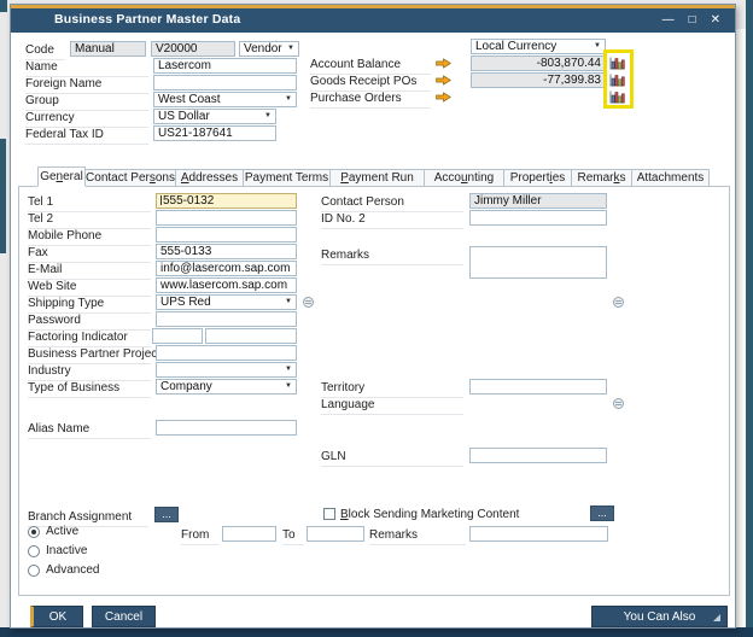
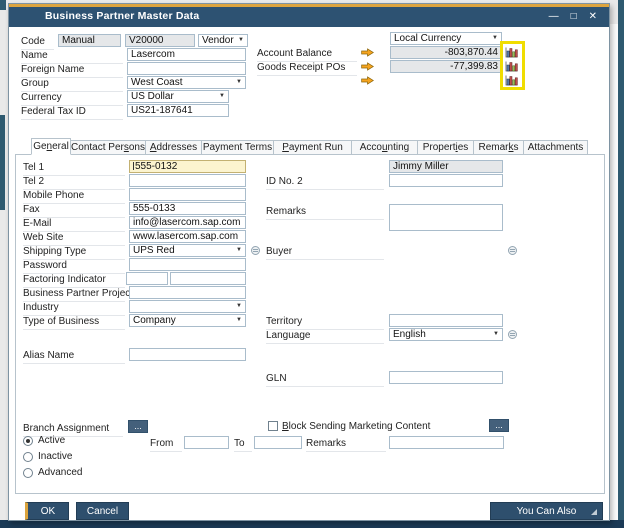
  Business Partner Master Data
  —
  □
  ✕
  Code
  Manual
  V20000
  Vendor
  Name
  Lasercom
  Foreign Name
  Group
  West Coast
  Currency
  US Dollar
  Federal Tax ID
  US21-187641
  Local Currency
  Account Balance
  -803,870.44
  Goods Receipt POs
  -77,399.83
- Purchase Orders
  Ge
  n
  eral
  Contact Per
  s
  ons
  A
  ddresses
  Payment Terms
  P
  ayment Run
  Acco
  u
  nting
  Propert
  i
  es
  Remar
  k
  s
  Attachments
  Tel 1
  555-0132
  Tel 2
  Mobile Phone
  Fax
  555-0133
  E-Mail
  info@lasercom.sap.com
  Web Site
  www.lasercom.sap.com
  Shipping Type
  UPS Red
  Password
  Factoring Indicator
  Business Partner Projec
  Industry
  Type of Business
  Company
  Alias Name
- Contact Person
  Jimmy Miller
  ID No. 2
  Remarks
+ Buyer
  Territory
  Language
+ English
  GLN
  Branch Assignment
  ...
  Active
  Inactive
  Advanced
  From
  To
  Remarks
  Block Sending Marketing Content
  ...
  OK
  Cancel
  You Can Also
